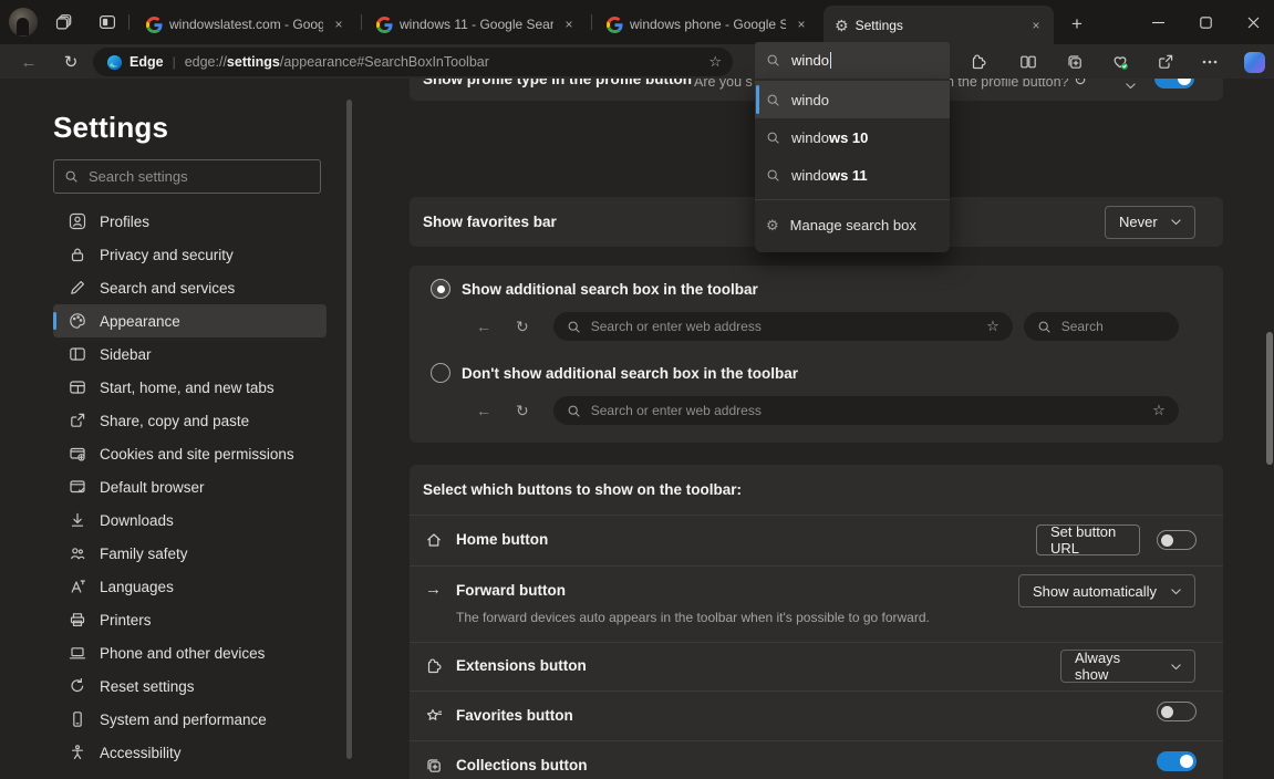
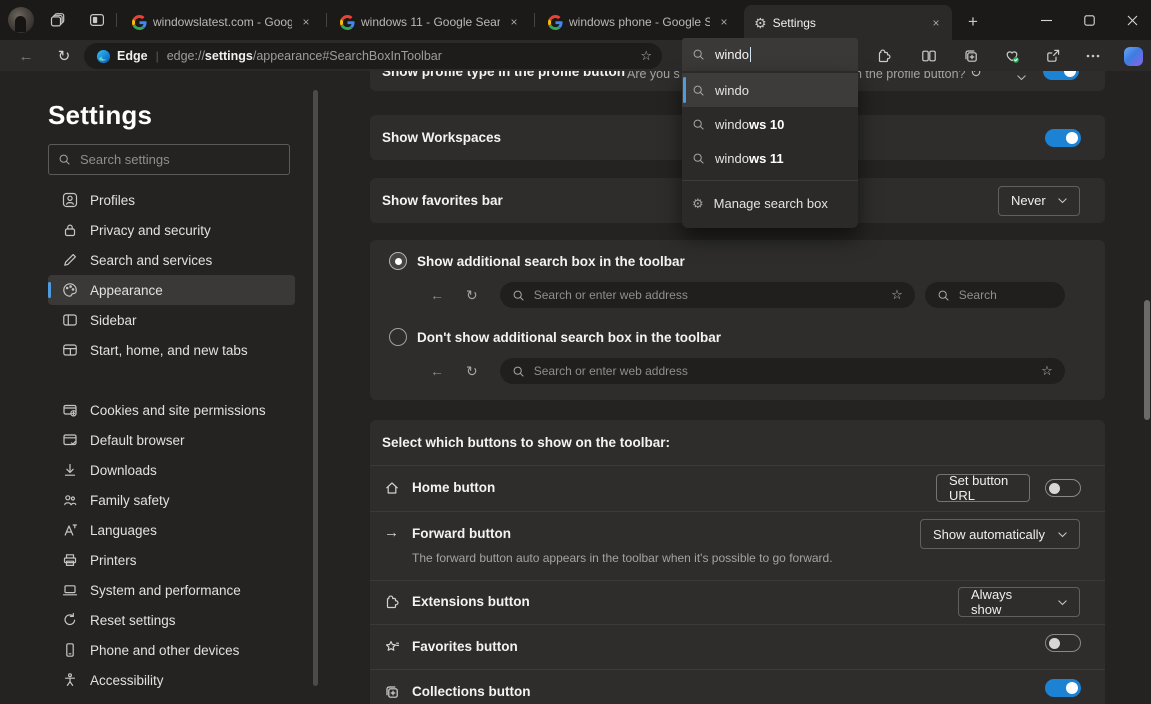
  windowslatest.com - Goog
  ×
  windows 11 - Google Sear
  ×
  windows phone - Google S
  ×
  ⚙
  Settings
  ×
  +
  ←
  ↻
  Edge
  |
  edge://settings/appearance#SearchBoxInToolbar
  ☆
  Settings
  Search settings
  Profiles
  Privacy and security
  Search and services
  Appearance
  Sidebar
  Start, home, and new tabs
- Share, copy and paste
  Cookies and site permissions
  Default browser
  Downloads
  Family safety
  Languages
  Printers
- Phone and other devices
+ System and performance
  Reset settings
- System and performance
+ Phone and other devices
  Accessibility
  Show profile type in the profile button
  Are you s
  n the profile button?
  ↻
+ Show Workspaces
  Show favorites bar
  Never
  Show additional search box in the toolbar
  ←
  ↻
  Search or enter web address
  ☆
  Search
  Don't show additional search box in the toolbar
  ←
  ↻
  Search or enter web address
  ☆
  Select which buttons to show on the toolbar:
  Home button
  Set button URL
  →
  Forward button
- The forward devices auto appears in the toolbar when it's possible to go forward.
+ The forward button auto appears in the toolbar when it's possible to go forward.
  Show automatically
  Extensions button
  Always show
  Favorites button
  Collections button
  windo
  windo
  windows 10
  windows 11
  ⚙
  Manage search box
